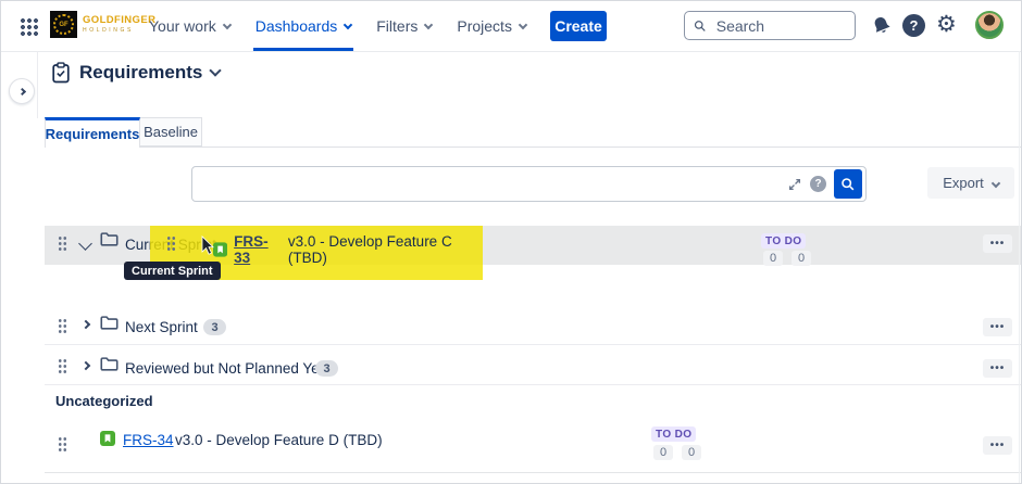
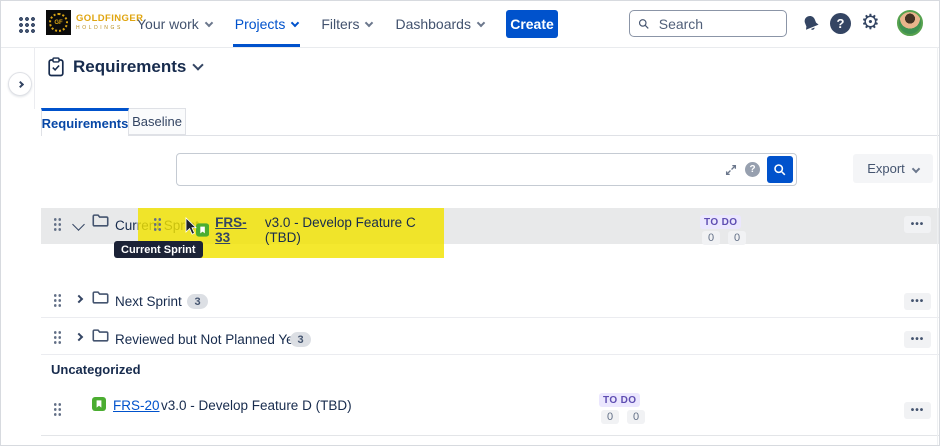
  GOLDFINGER
  Your work
- Dashboards
+ Projects
  Filters
- Projects
+ Dashboards
  Create
  Search
  ?
  ⚙
  Requirements
  Requirements
  Baseline
  ?
  Export
  TO DO
  0
  0
  •••
  FRS-33
  v3.0 - Develop Feature C (TBD)
  Current Sprint
  Next Sprint
  3
  •••
  Reviewed but Not Planned Y
  3
  •••
  Uncategorized
- FRS-34
+ FRS-20
  v3.0 - Develop Feature D (TBD)
  TO DO
  0
  0
  •••
